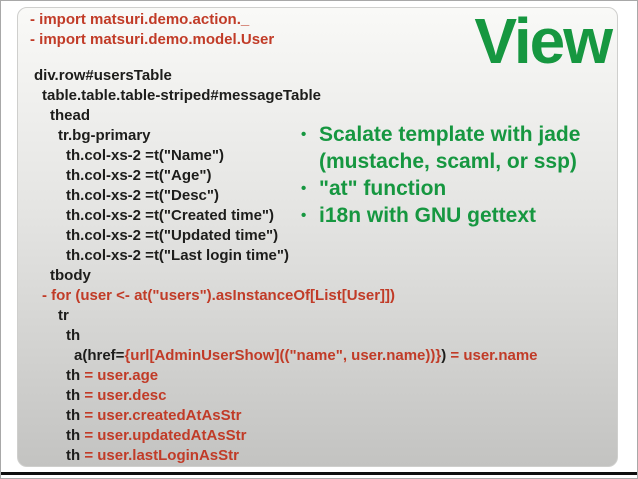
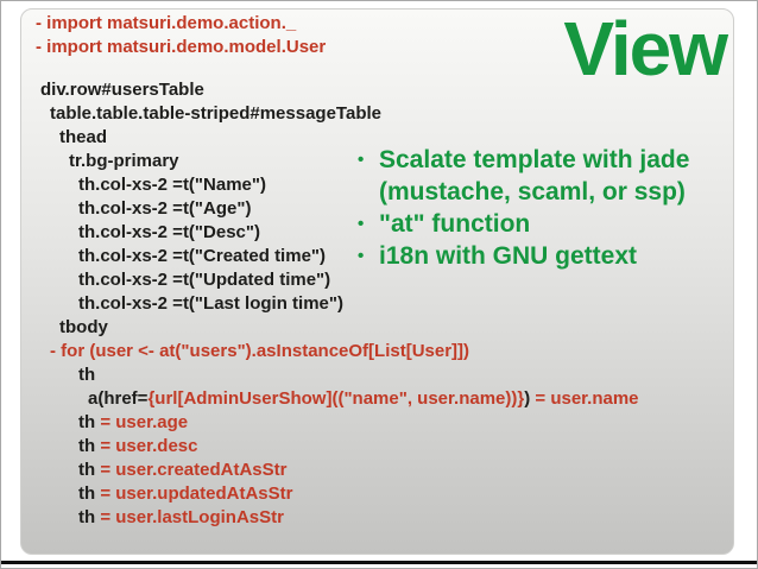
  - import matsuri.demo.action._
  - import matsuri.demo.model.User
  View
  •
  Scalate template with jade (mustache, scaml, or ssp)
  •
  "at" function
  •
  i18n with GNU gettext
  div.row#usersTable
  table.table.table-striped#messageTable
  thead
  tr.bg-primary
  th.col-xs-2 =t("Name")
  th.col-xs-2 =t("Age")
  th.col-xs-2 =t("Desc")
  th.col-xs-2 =t("Created time")
  th.col-xs-2 =t("Updated time")
  th.col-xs-2 =t("Last login time")
  tbody
  - for (user <- at("users").asInstanceOf[List[User]])
- tr
  th
  a(href={url[AdminUserShow](("name", user.name))}) = user.name
  th = user.age
  th = user.desc
  th = user.createdAtAsStr
  th = user.updatedAtAsStr
  th = user.lastLoginAsStr
